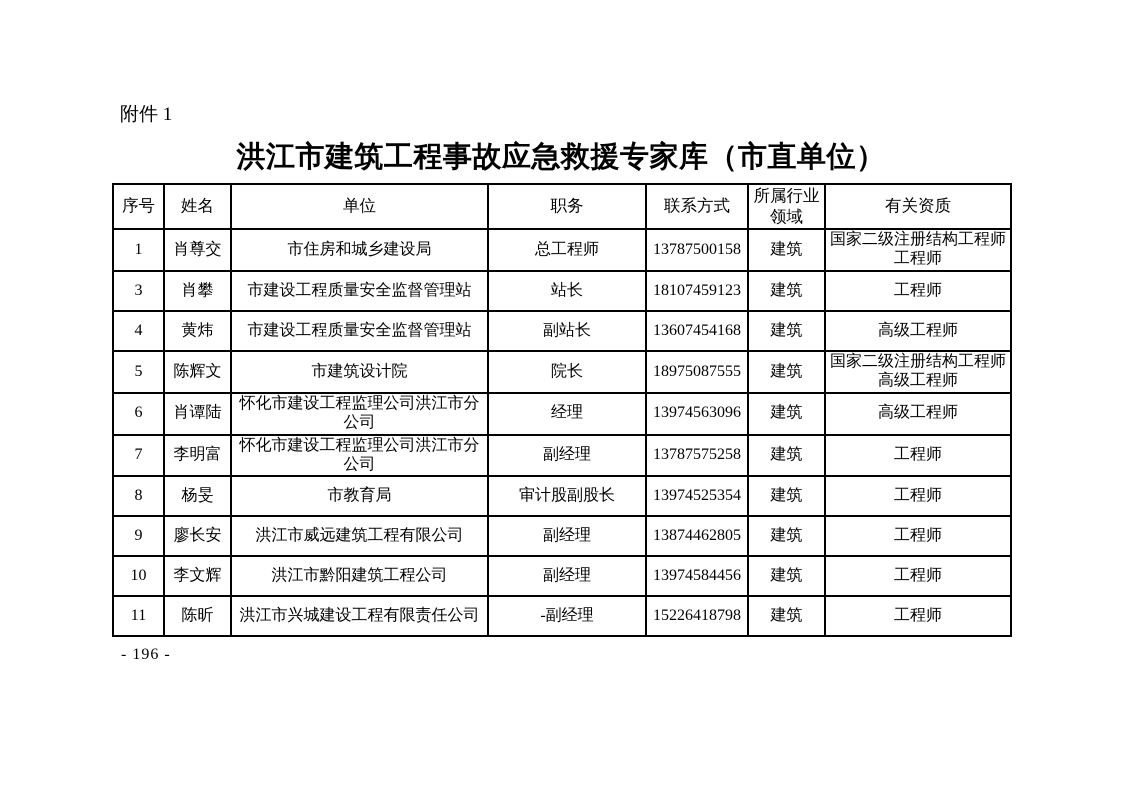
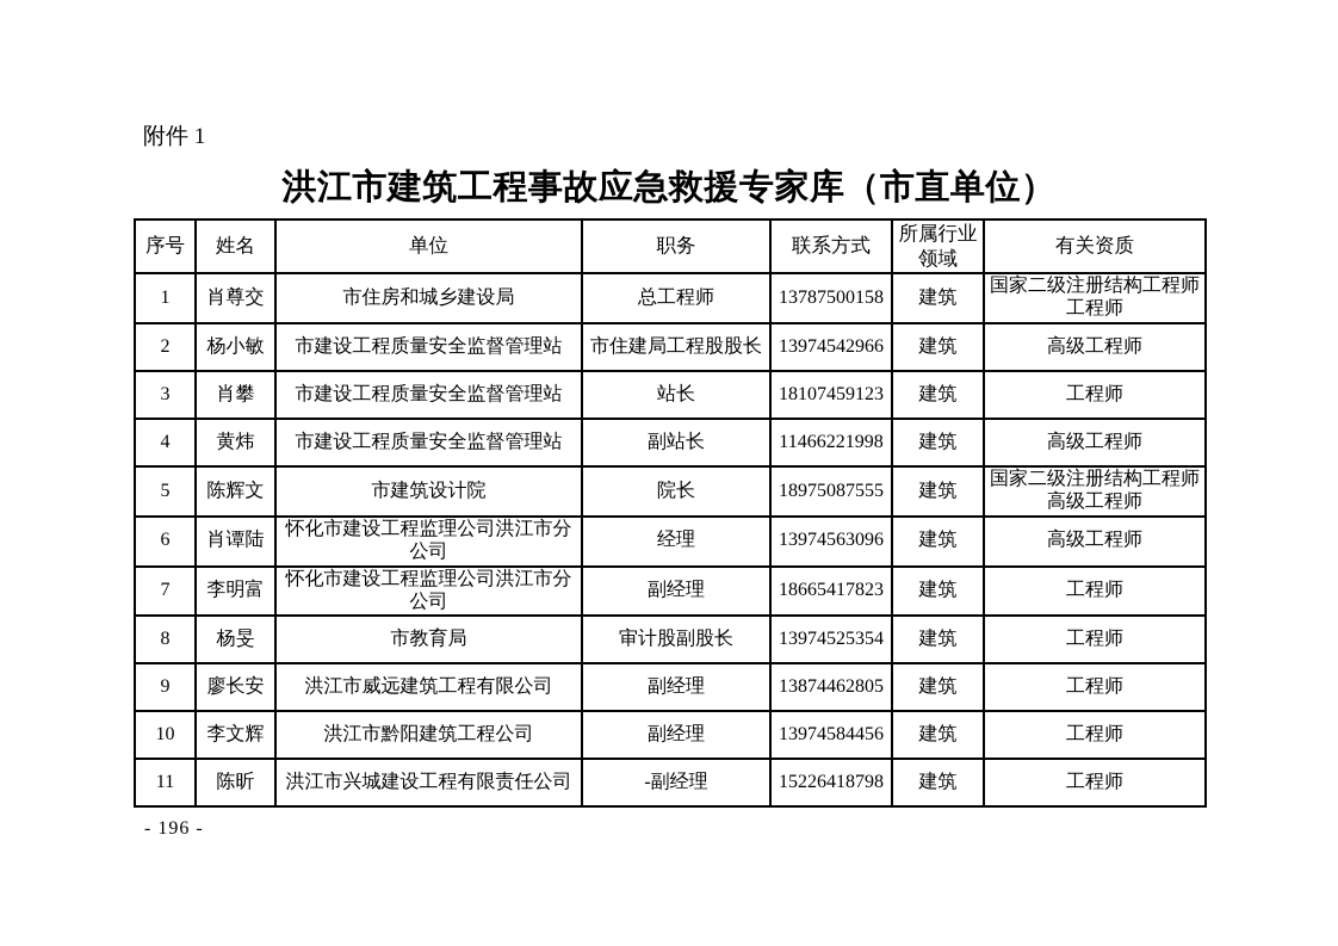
  附件 1
  洪江市建筑工程事故应急救援专家库（市直单位）
  序号	姓名	单位	职务	联系方式	所属行业 领域	有关资质
  1	肖尊交	市住房和城乡建设局	总工程师	13787500158	建筑	国家二级注册结构工程师 工程师
+ 2	杨小敏	市建设工程质量安全监督管理站	市住建局工程股股长	13974542966	建筑	高级工程师
  3	肖攀	市建设工程质量安全监督管理站	站长	18107459123	建筑	工程师
- 4	黄炜	市建设工程质量安全监督管理站	副站长	13607454168	建筑	高级工程师
+ 4	黄炜	市建设工程质量安全监督管理站	副站长	11466221998	建筑	高级工程师
  5	陈辉文	市建筑设计院	院长	18975087555	建筑	国家二级注册结构工程师 高级工程师
  6	肖谭陆	怀化市建设工程监理公司洪江市分公司	经理	13974563096	建筑	高级工程师
- 7	李明富	怀化市建设工程监理公司洪江市分公司	副经理	13787575258	建筑	工程师
+ 7	李明富	怀化市建设工程监理公司洪江市分公司	副经理	18665417823	建筑	工程师
  8	杨旻	市教育局	审计股副股长	13974525354	建筑	工程师
  9	廖长安	洪江市威远建筑工程有限公司	副经理	13874462805	建筑	工程师
  10	李文辉	洪江市黔阳建筑工程公司	副经理	13974584456	建筑	工程师
  11	陈昕	洪江市兴城建设工程有限责任公司	-副经理	15226418798	建筑	工程师
  - 196 -
